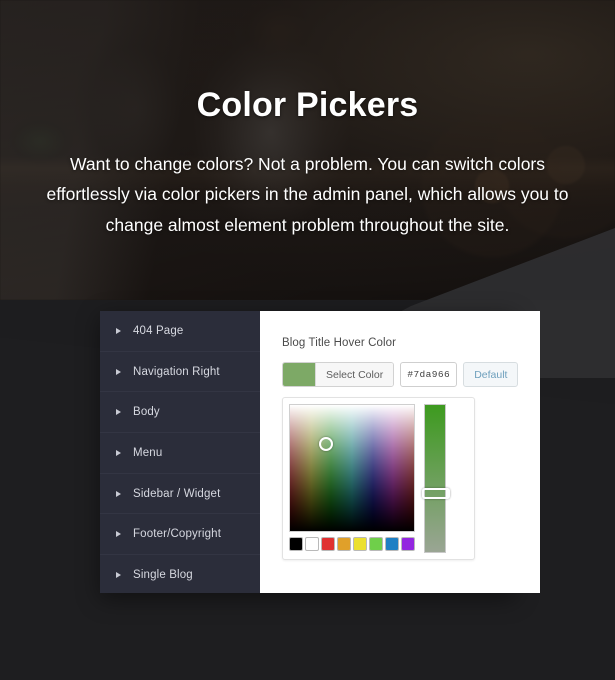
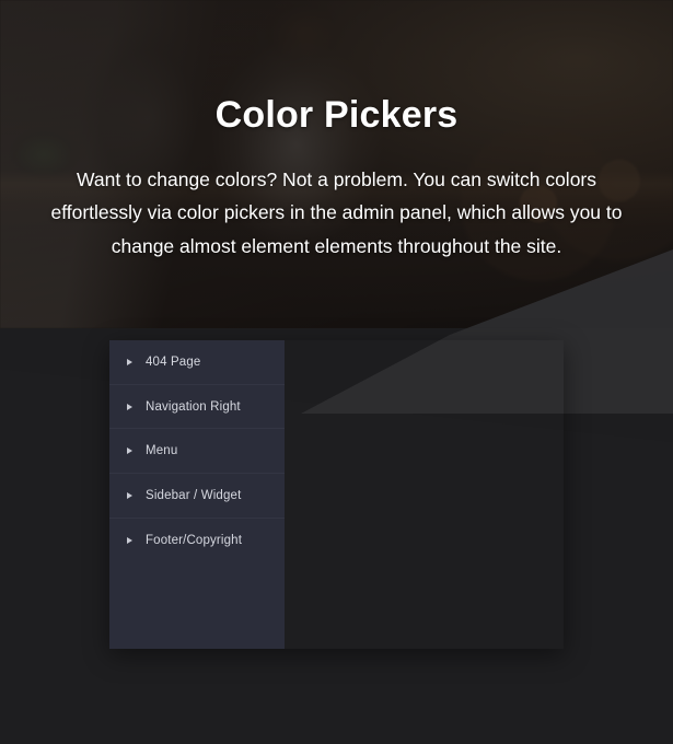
  Color Pickers
- Want to change colors? Not a problem. You can switch colors effortlessly via color pickers in the admin panel, which allows you to change almost element problem throughout the site.
+ Want to change colors? Not a problem. You can switch colors effortlessly via color pickers in the admin panel, which allows you to change almost element elements throughout the site.
  404 Page
  Navigation Right
- Body
  Menu
  Sidebar / Widget
  Footer/Copyright
- Single Blog
- Blog Title Hover Color
- Select Color
- #7da966
- Default
